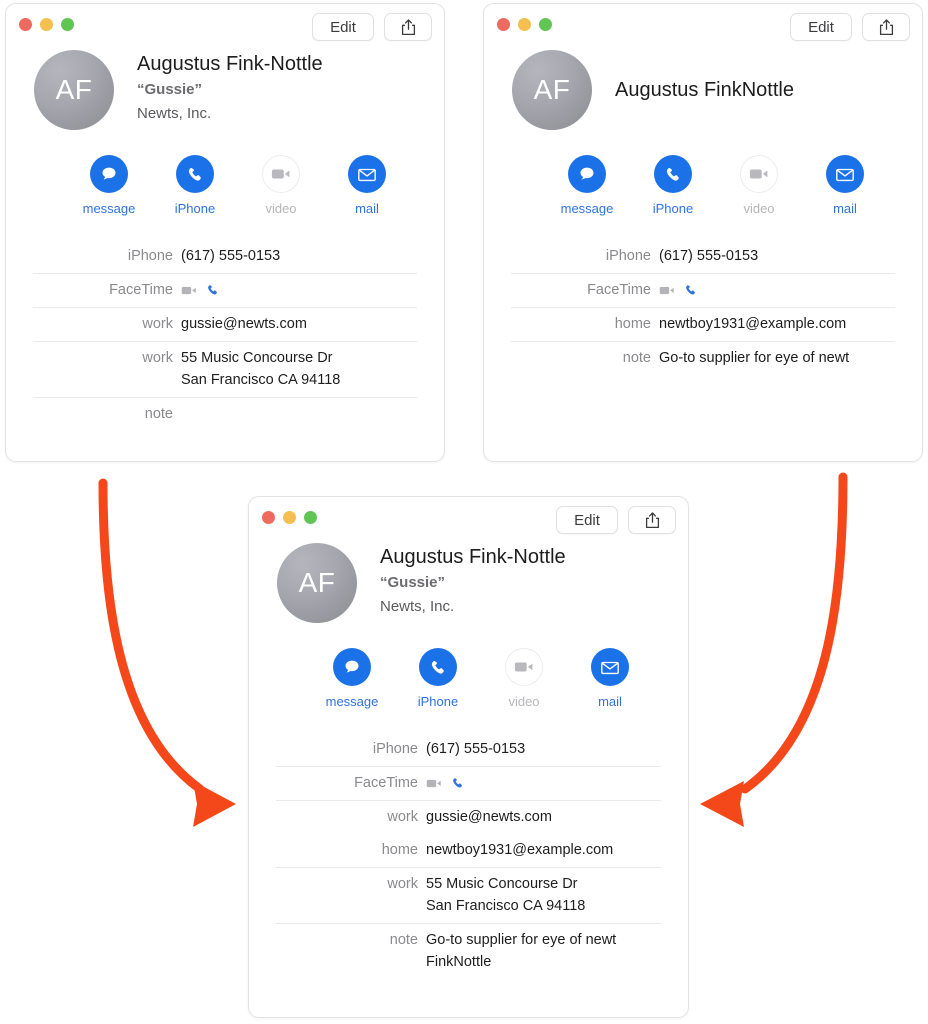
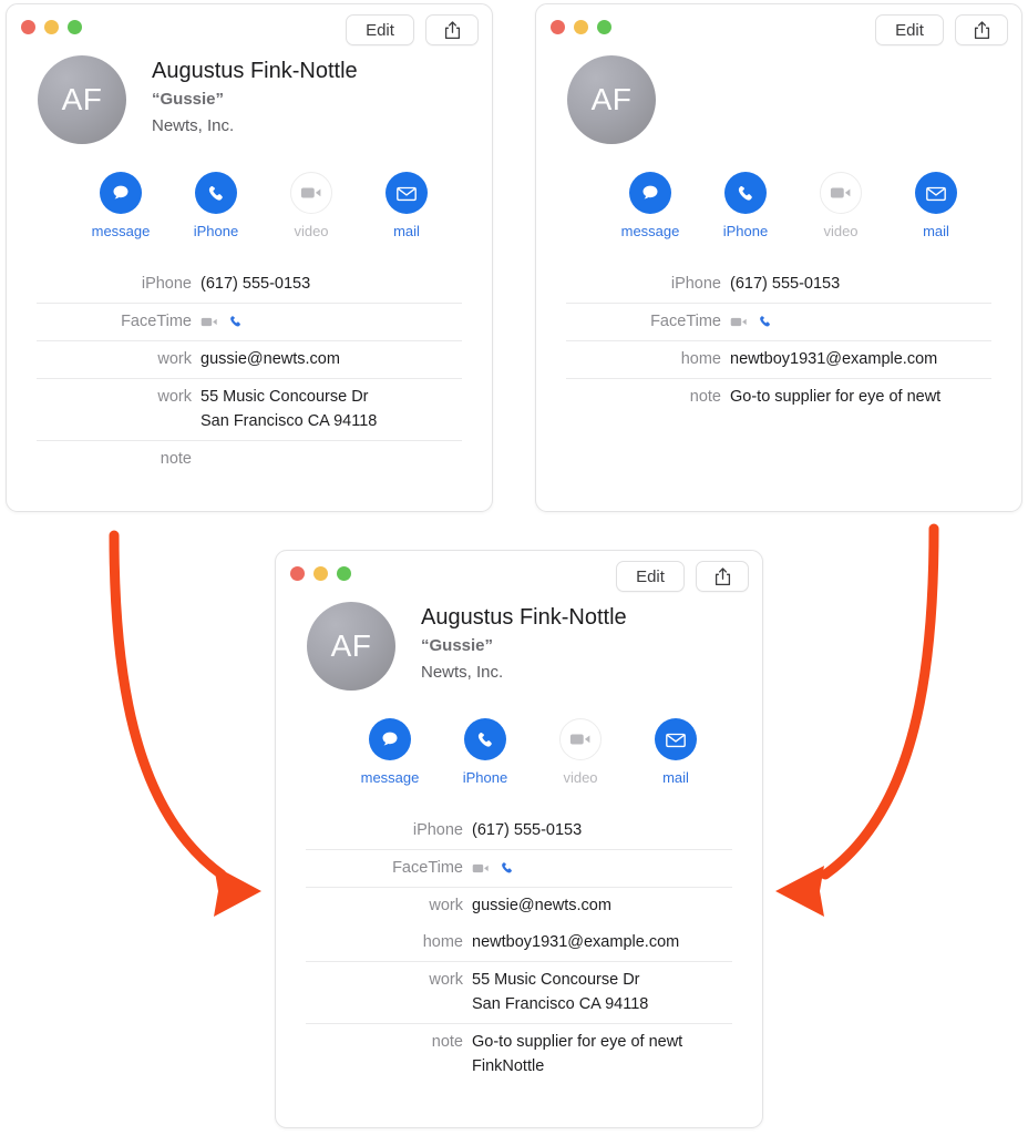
  Edit
  AF
  Augustus Fink-Nottle
  “Gussie”
  Newts, Inc.
  message
  iPhone
  video
  mail
  iPhone
  (617) 555-0153
  FaceTime
  work
  gussie@newts.com
  work
  55 Music Concourse Dr
  San Francisco CA 94118
  note
  Edit
  AF
- Augustus FinkNottle
  message
  iPhone
  video
  mail
  iPhone
  (617) 555-0153
  FaceTime
  home
  newtboy1931@example.com
  note
  Go-to supplier for eye of newt
  Edit
  AF
  Augustus Fink-Nottle
  “Gussie”
  Newts, Inc.
  message
  iPhone
  video
  mail
  iPhone
  (617) 555-0153
  FaceTime
  work
  gussie@newts.com
  home
  newtboy1931@example.com
  work
  55 Music Concourse Dr
  San Francisco CA 94118
  note
  Go-to supplier for eye of newt
  FinkNottle
